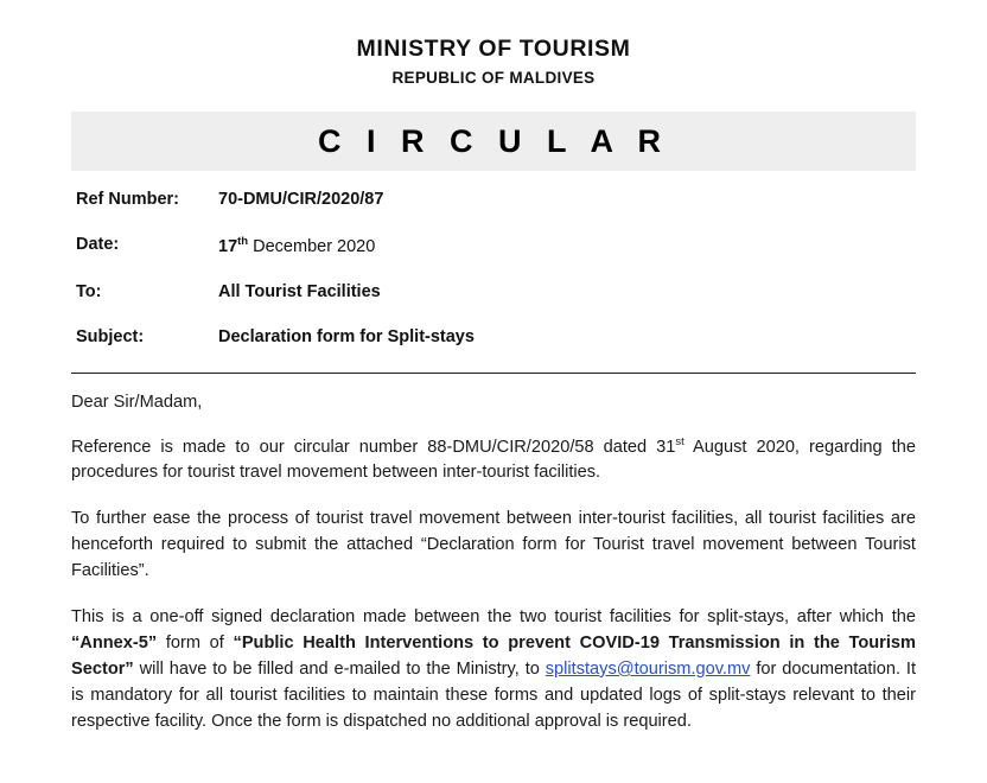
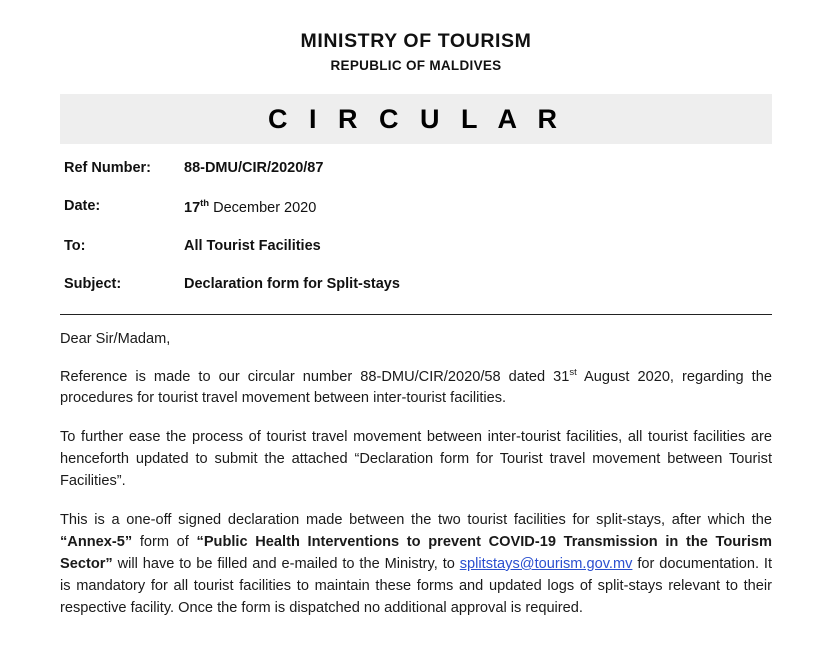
  MINISTRY OF TOURISM
  REPUBLIC OF MALDIVES
  C I R C U L A R
- Ref Number:	70-DMU/CIR/2020/87
+ Ref Number:	88-DMU/CIR/2020/87
  Date:	17th December 2020
  To:	All Tourist Facilities
  Subject:	Declaration form for Split-stays
  Dear Sir/Madam,
  Reference is made to our circular number 88-DMU/CIR/2020/58 dated 31st August 2020, regarding the procedures for tourist travel movement between inter-tourist facilities.
- To further ease the process of tourist travel movement between inter-tourist facilities, all tourist facilities are henceforth required to submit the attached “Declaration form for Tourist travel movement between Tourist Facilities”.
+ To further ease the process of tourist travel movement between inter-tourist facilities, all tourist facilities are henceforth updated to submit the attached “Declaration form for Tourist travel movement between Tourist Facilities”.
  This is a one-off signed declaration made between the two tourist facilities for split-stays, after which the “Annex-5” form of “Public Health Interventions to prevent COVID-19 Transmission in the Tourism Sector” will have to be filled and e-mailed to the Ministry, to splitstays@tourism.gov.mv for documentation. It is mandatory for all tourist facilities to maintain these forms and updated logs of split-stays relevant to their respective facility. Once the form is dispatched no additional approval is required.
